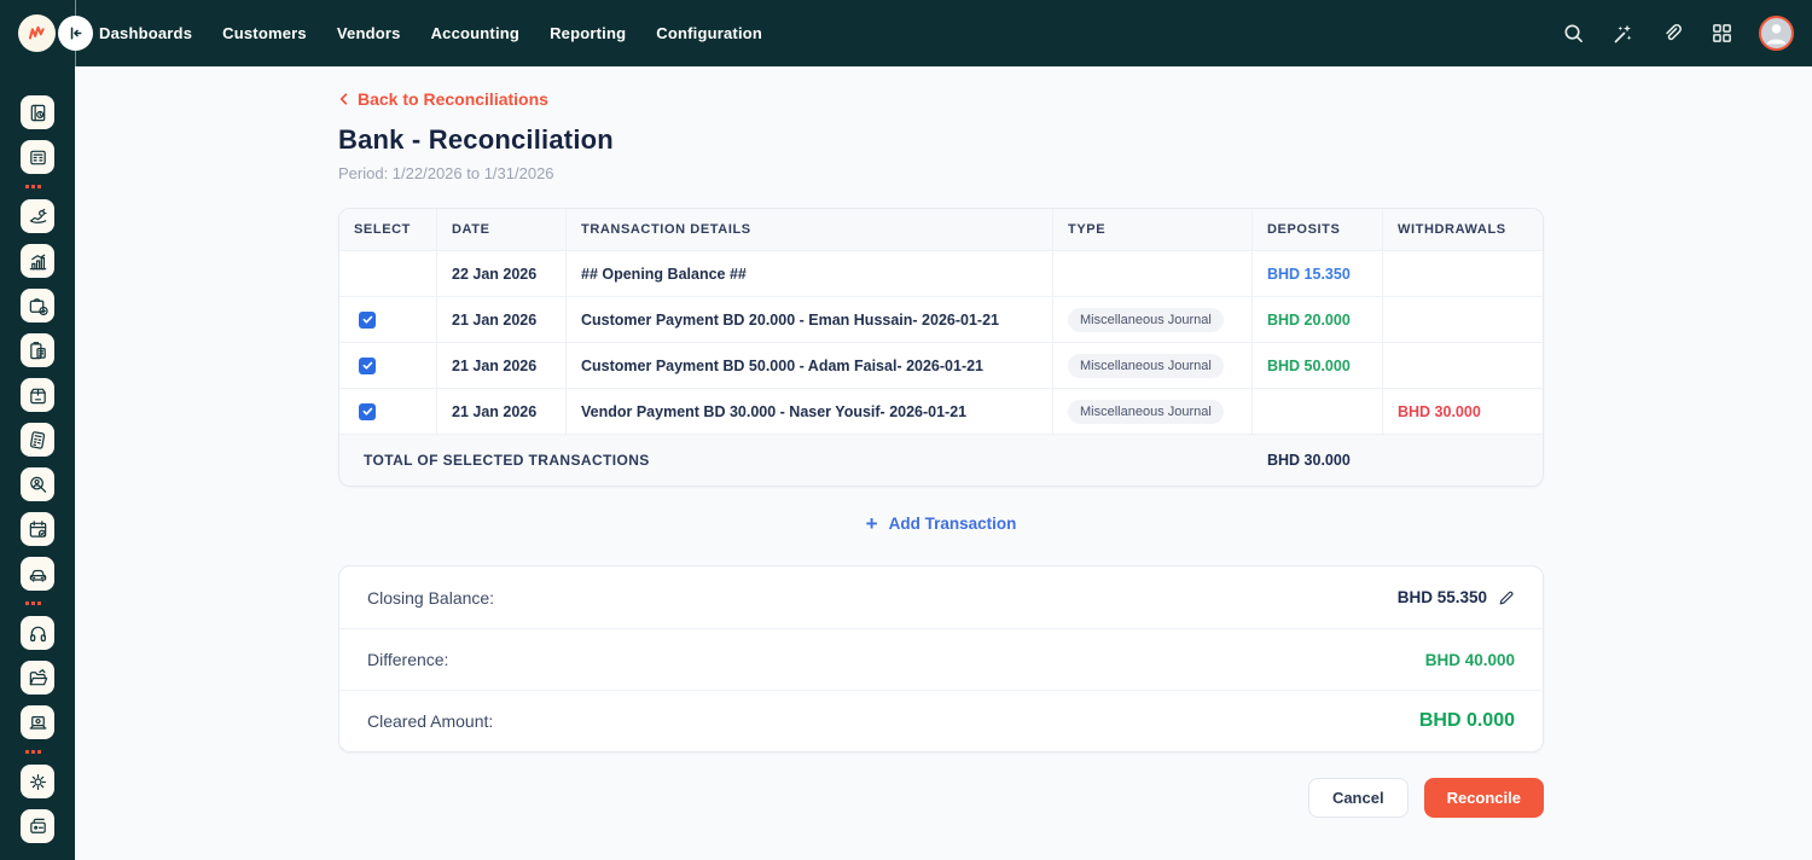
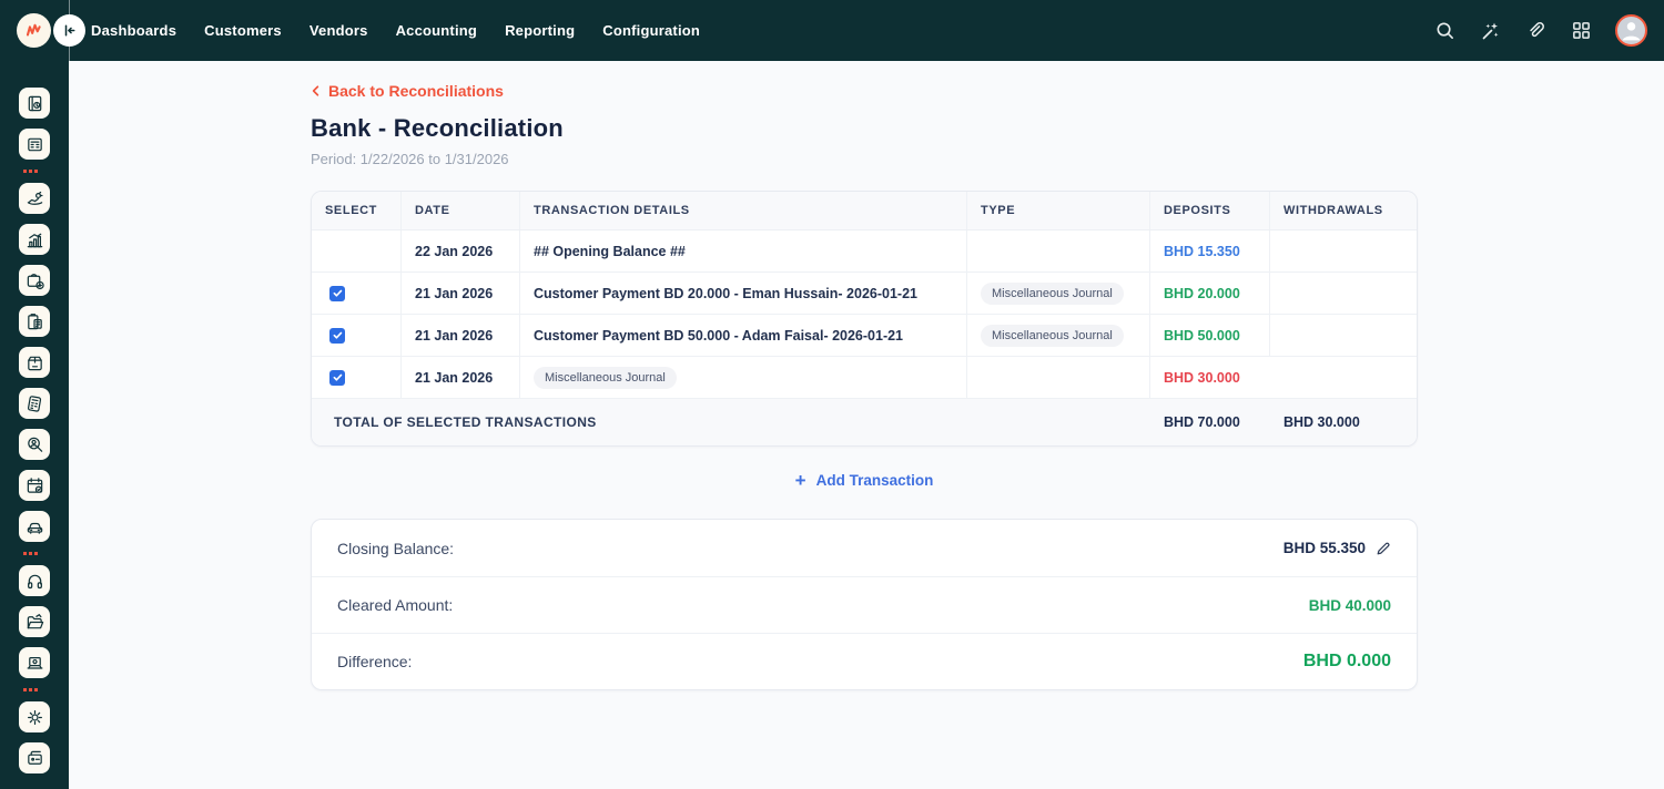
  Dashboards
  Customers
  Vendors
  Accounting
  Reporting
  Configuration
  Back to Reconciliations
  Bank - Reconciliation
  Period: 1/22/2026 to 1/31/2026
  SELECT
  DATE
  TRANSACTION DETAILS
  TYPE
  DEPOSITS
  WITHDRAWALS
  22 Jan 2026
  ## Opening Balance ##
  BHD 15.350
  21 Jan 2026
  Customer Payment BD 20.000 - Eman Hussain- 2026-01-21
  Miscellaneous Journal
  BHD 20.000
  21 Jan 2026
  Customer Payment BD 50.000 - Adam Faisal- 2026-01-21
  Miscellaneous Journal
  BHD 50.000
  21 Jan 2026
- Vendor Payment BD 30.000 - Naser Yousif- 2026-01-21
  Miscellaneous Journal
  BHD 30.000
  TOTAL OF SELECTED TRANSACTIONS
+ BHD 70.000
  BHD 30.000
  +
  Add Transaction
  Closing Balance:
  BHD 55.350
- Difference:
+ Cleared Amount:
  BHD 40.000
- Cleared Amount:
+ Difference:
  BHD 0.000
- Cancel
- Reconcile
